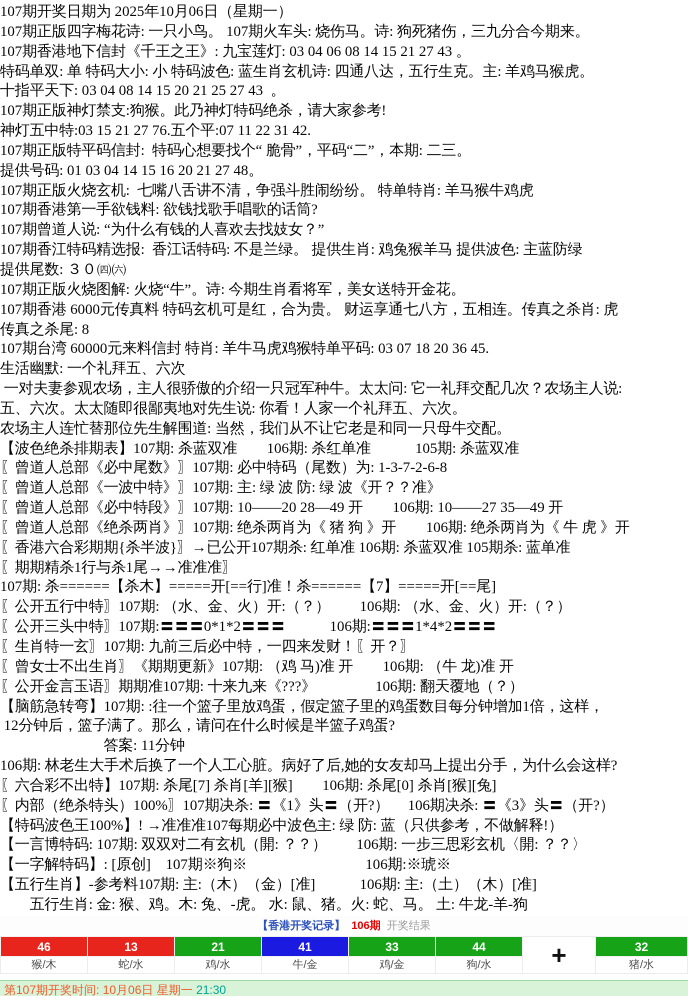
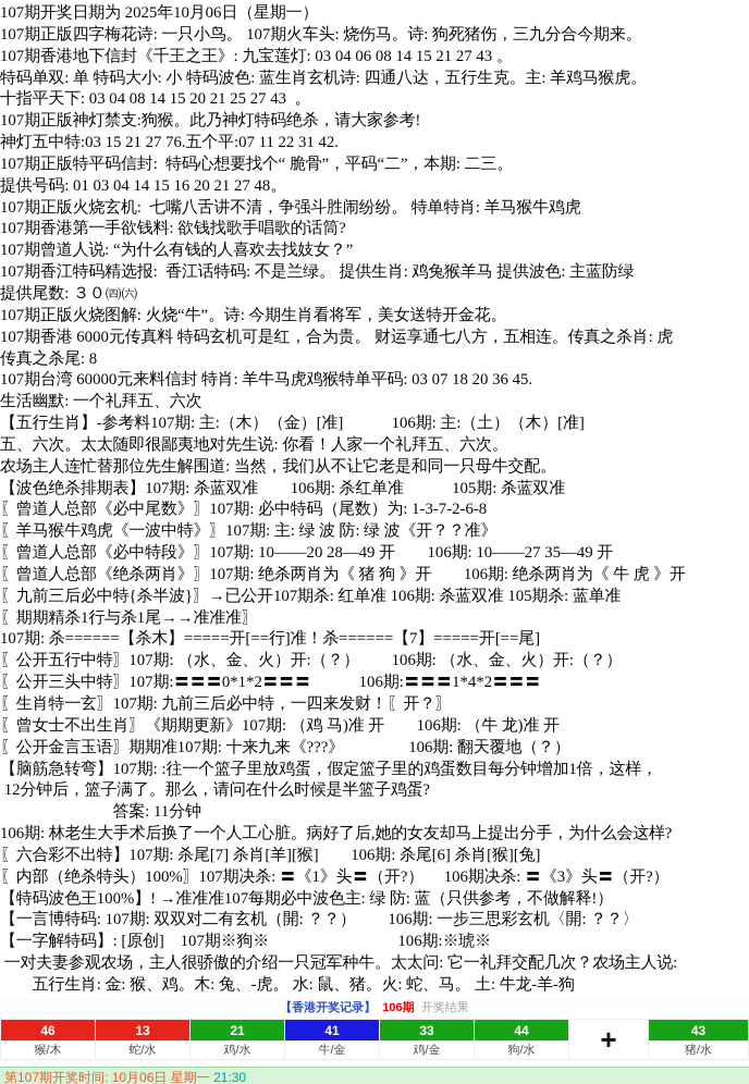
  107期开奖日期为 2025年10月06日（星期一）
  107期正版四字梅花诗: 一只小鸟。 107期火车头: 烧伤马。诗: 狗死猪伤，三九分合今期来。
  107期香港地下信封《千王之王》: 九宝莲灯: 03 04 06 08 14 15 21 27 43 。
  特码单双: 单 特码大小: 小 特码波色: 蓝生肖玄机诗: 四通八达，五行生克。主: 羊鸡马猴虎。
  十指平天下: 03 04 08 14 15 20 21 25 27 43 。
  107期正版神灯禁支:狗猴。此乃神灯特码绝杀，请大家参考!
  神灯五中特:03 15 21 27 76.五个平:07 11 22 31 42.
  107期正版特平码信封: 特码心想要找个“ 脆骨”，平码“二”，本期: 二三。
  提供号码: 01 03 04 14 15 16 20 21 27 48。
  107期正版火烧玄机: 七嘴八舌讲不清，争强斗胜闹纷纷。 特单特肖: 羊马猴牛鸡虎
  107期香港第一手欲钱料: 欲钱找歌手唱歌的话筒?
  107期曾道人说: “为什么有钱的人喜欢去找妓女？”
  107期香江特码精选报: 香江话特码: 不是兰绿。 提供生肖: 鸡兔猴羊马 提供波色: 主蓝防绿
  提供尾数: ３０㈣㈥
  107期正版火烧图解: 火烧“牛”。诗: 今期生肖看将军，美女送特开金花。
  107期香港 6000元传真料 特码玄机可是红，合为贵。 财运享通七八方，五相连。传真之杀肖: 虎
  传真之杀尾: 8
  107期台湾 60000元来料信封 特肖: 羊牛马虎鸡猴特单平码: 03 07 18 20 36 45.
  生活幽默: 一个礼拜五、六次
- 一对夫妻参观农场，主人很骄傲的介绍一只冠军种牛。太太问: 它一礼拜交配几次？农场主人说:
+ 【五行生肖】-参考料107期: 主:（木）（金）[准] 106期: 主:（土）（木）[准]
  五、六次。太太随即很鄙夷地对先生说: 你看！人家一个礼拜五、六次。
  农场主人连忙替那位先生解围道: 当然，我们从不让它老是和同一只母牛交配。
  【波色绝杀排期表】107期: 杀蓝双准 106期: 杀红单准 105期: 杀蓝双准
  〖曾道人总部《必中尾数》〗107期: 必中特码（尾数）为: 1-3-7-2-6-8
- 〖曾道人总部《一波中特》〗107期: 主: 绿 波 防: 绿 波《开？？准》
+ 〖羊马猴牛鸡虎《一波中特》〗107期: 主: 绿 波 防: 绿 波《开？？准》
  〖曾道人总部《必中特段》〗107期: 10——20 28—49 开 106期: 10——27 35—49 开
  〖曾道人总部《绝杀两肖》〗107期: 绝杀两肖为《 猪 狗 》开 106期: 绝杀两肖为《 牛 虎 》开
- 〖香港六合彩期期{杀半波}〗→已公开107期杀: 红单准 106期: 杀蓝双准 105期杀: 蓝单准
+ 〖九前三后必中特{杀半波}〗→已公开107期杀: 红单准 106期: 杀蓝双准 105期杀: 蓝单准
  〖期期精杀1行与杀1尾→→准准准〗
  107期: 杀======【杀木】=====开[==行]准！杀======【7】=====开[==尾]
  〖公开五行中特〗107期: （水、金、火）开:（？） 106期: （水、金、火）开:（？）
  〖公开三头中特〗107期:〓〓〓0*1*2〓〓〓 106期:〓〓〓1*4*2〓〓〓
  〖生肖特一玄〗107期: 九前三后必中特，一四来发财！〖开？〗
  〖曾女士不出生肖〗《期期更新》107期: （鸡 马)准 开 106期: （牛 龙)准 开
  〖公开金言玉语〗期期准107期: 十来九来《???》 106期: 翻天覆地（？）
  【脑筋急转弯】107期: :往一个篮子里放鸡蛋，假定篮子里的鸡蛋数目每分钟增加1倍，这样，
  12分钟后，篮子满了。那么，请问在什么时候是半篮子鸡蛋?
  答案: 11分钟
  106期: 林老生大手术后换了一个人工心脏。病好了后,她的女友却马上提出分手，为什么会这样?
- 〖六合彩不出特】107期: 杀尾[7] 杀肖[羊][猴] 106期: 杀尾[0] 杀肖[猴][兔]
+ 〖六合彩不出特】107期: 杀尾[7] 杀肖[羊][猴] 106期: 杀尾[6] 杀肖[猴][兔]
  〖内部（绝杀特头）100%〗107期决杀: 〓《1》头〓（开?） 106期决杀: 〓《3》头〓（开?）
  【特码波色王100%】! →准准准107每期必中波色主: 绿 防: 蓝（只供参考，不做解释!）
  【一言博特码: 107期: 双双对二有玄机（開: ？？） 106期: 一步三思彩玄机〈開: ？？〉
  【一字解特码】: [原创] 107期※狗※ 106期:※琥※
- 【五行生肖】-参考料107期: 主:（木）（金）[准] 106期: 主:（土）（木）[准]
+ 一对夫妻参观农场，主人很骄傲的介绍一只冠军种牛。太太问: 它一礼拜交配几次？农场主人说:
  五行生肖: 金: 猴、鸡。木: 兔、-虎。 水: 鼠、猪。火: 蛇、马。 土: 牛龙-羊-狗
  【香港开奖记录】 106期 开奖结果
- 46	13	21	41	33	44	+	32
+ 46	13	21	41	33	44	+	43
  猴/木	蛇/水	鸡/水	牛/金	鸡/金	狗/水	猪/水
  第107期开奖时间: 10月06日 星期一 21:30
